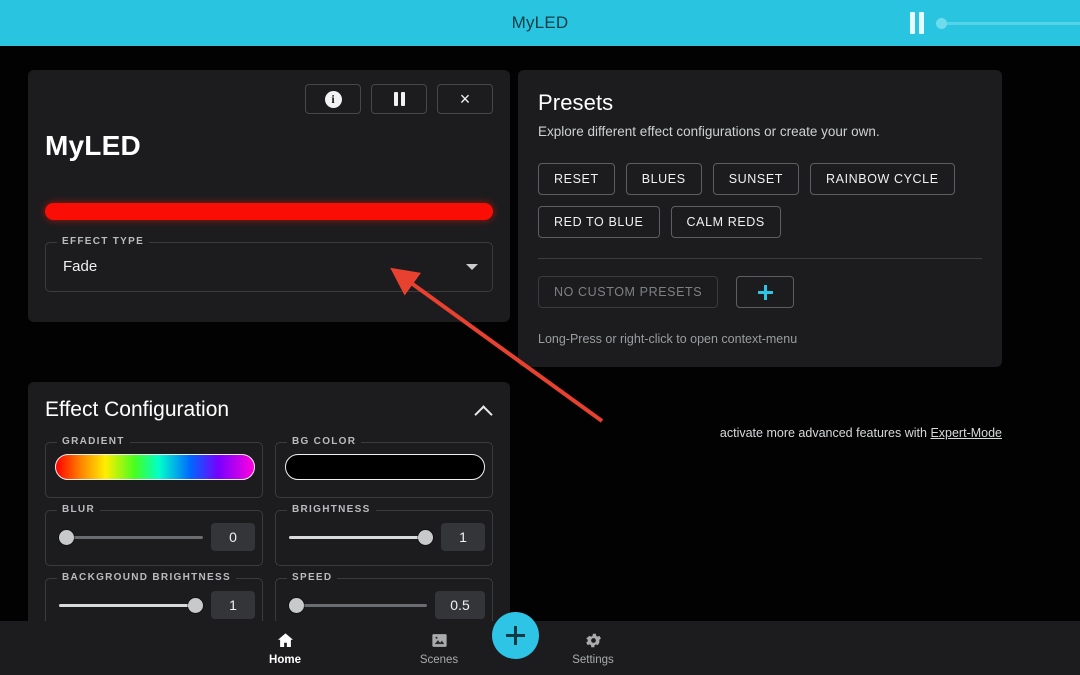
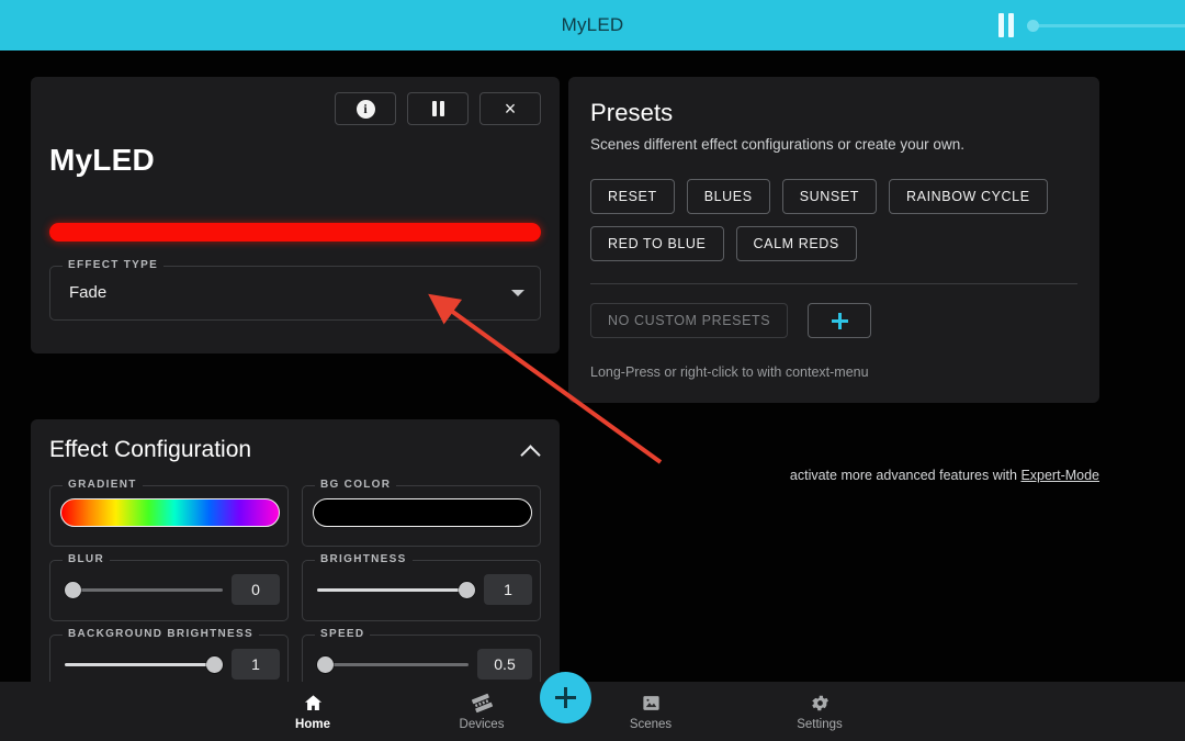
  MyLED
  i
  ×
  MyLED
  EFFECT TYPE
  Fade
  Effect Configuration
  GRADIENT
  BG COLOR
  BLUR
  0
  BRIGHTNESS
  1
  BACKGROUND BRIGHTNESS
  1
  SPEED
  0.5
  Presets
- Explore different effect configurations or create your own.
+ Scenes different effect configurations or create your own.
  RESET
  BLUES
  SUNSET
  RAINBOW CYCLE
  RED TO BLUE
  CALM REDS
  NO CUSTOM PRESETS
- Long-Press or right-click to open context-menu
+ Long-Press or right-click to with context-menu
  activate more advanced features with Expert-Mode
  Home
+ Devices
  Scenes
  Settings
